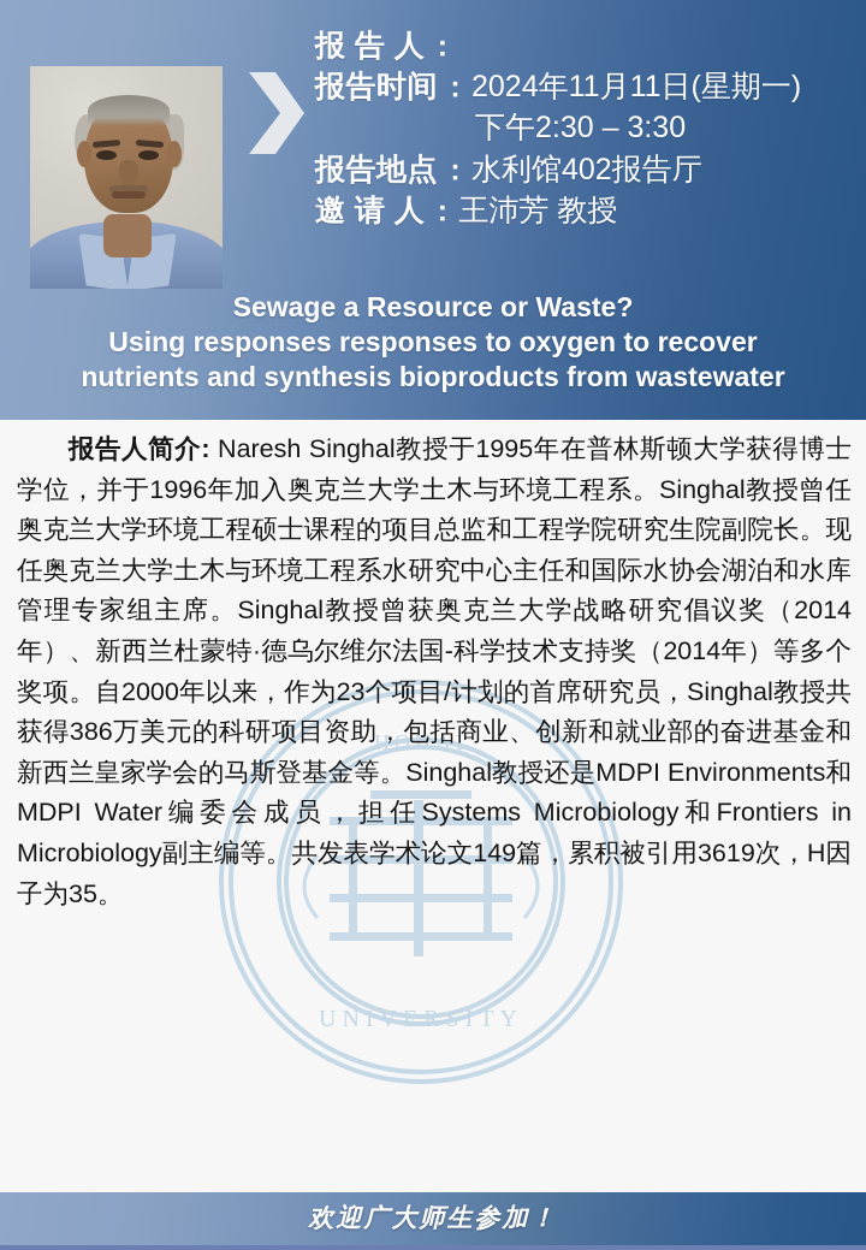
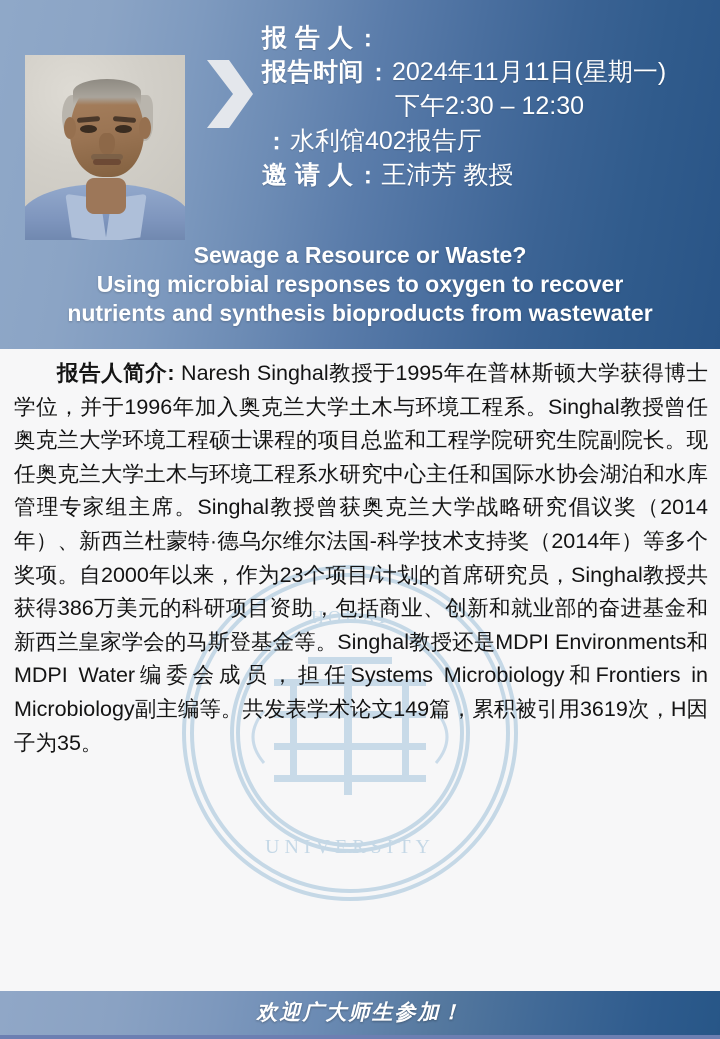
  报 告 人
  ：
  报告时间
  ：
  2024年11月11日(星期一)
- 下午2:30 – 3:30
+ 下午2:30 – 12:30
- 报告地点
  ：
  水利馆402报告厅
  邀 请 人
  ：
  王沛芳 教授
  Sewage a Resource or Waste?
- Using responses responses to oxygen to recover
+ Using microbial responses to oxygen to recover
  nutrients and synthesis bioproducts from wastewater
  UNIVERSITY
  HOHAI
  报告人简介: Naresh Singhal教授于1995年在普林斯顿大学获得博士学位，并于1996年加入奥克兰大学土木与环境工程系。Singhal教授曾任奥克兰大学环境工程硕士课程的项目总监和工程学院研究生院副院长。现任奥克兰大学土木与环境工程系水研究中心主任和国际水协会湖泊和水库管理专家组主席。Singhal教授曾获奥克兰大学战略研究倡议奖（2014年）、新西兰杜蒙特·德乌尔维尔法国-科学技术支持奖（2014年）等多个奖项。自2000年以来，作为23个项目/计划的首席研究员，Singhal教授共获得386万美元的科研项目资助，包括商业、创新和就业部的奋进基金和新西兰皇家学会的马斯登基金等。Singhal教授还是MDPI Environments和MDPI Water编委会成员，担任Systems Microbiology和Frontiers in Microbiology副主编等。共发表学术论文149篇，累积被引用3619次，H因子为35。
  欢迎广大师生参加！
